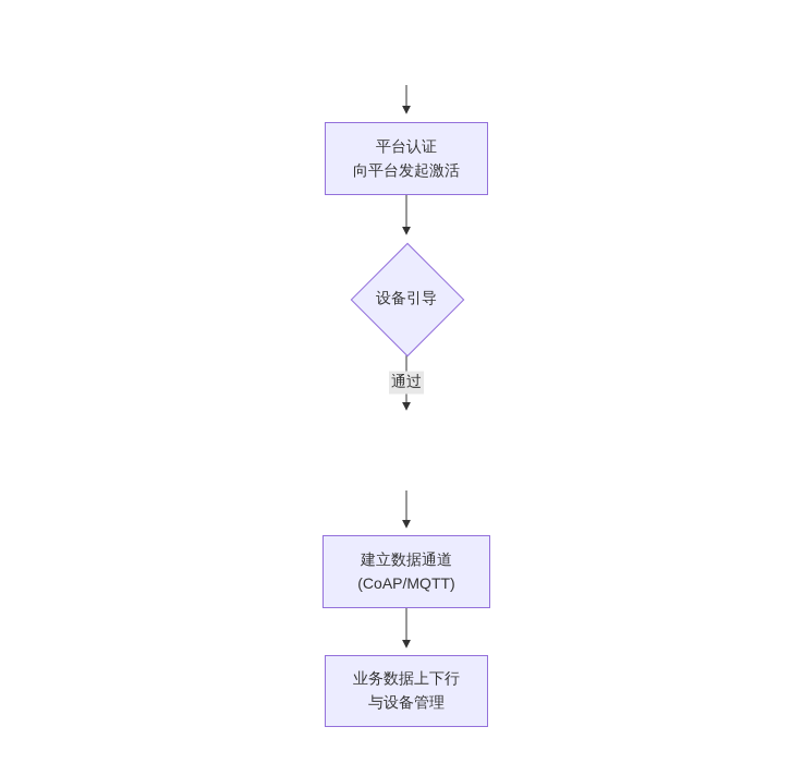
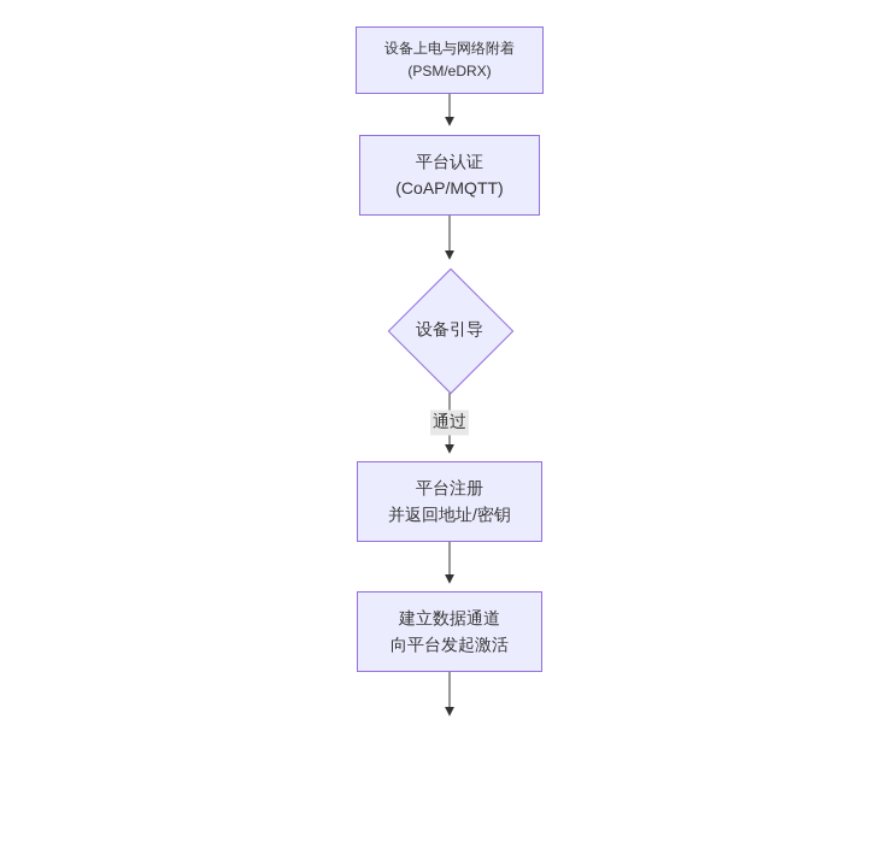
+ 设备上电与网络附着
+ (PSM/eDRX)
  平台认证
- 向平台发起激活
+ (CoAP/MQTT)
  设备引导
  通过
+ 平台注册
+ 并返回地址/密钥
  建立数据通道
- (CoAP/MQTT)
+ 向平台发起激活
- 业务数据上下行
- 与设备管理
